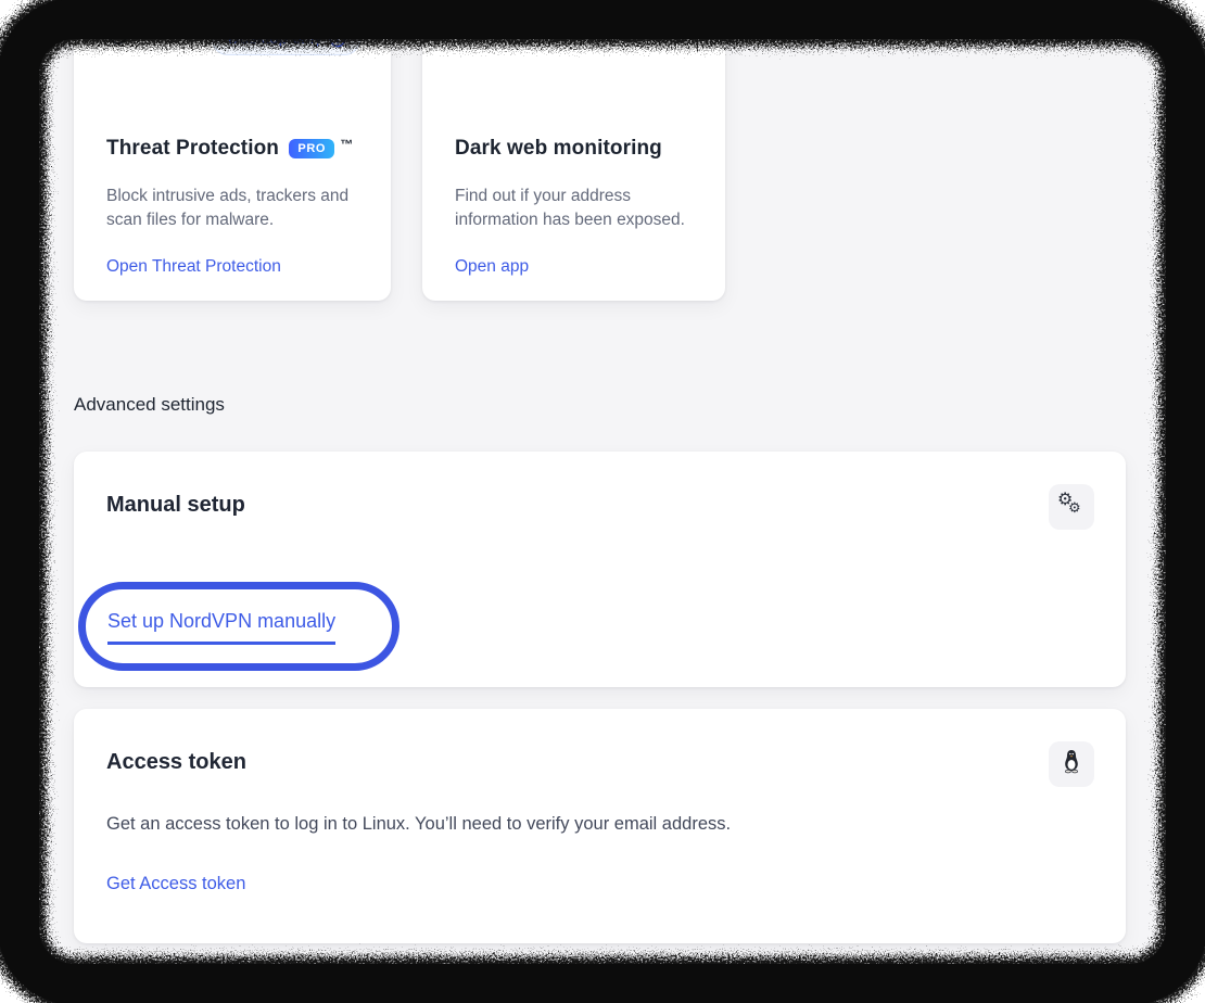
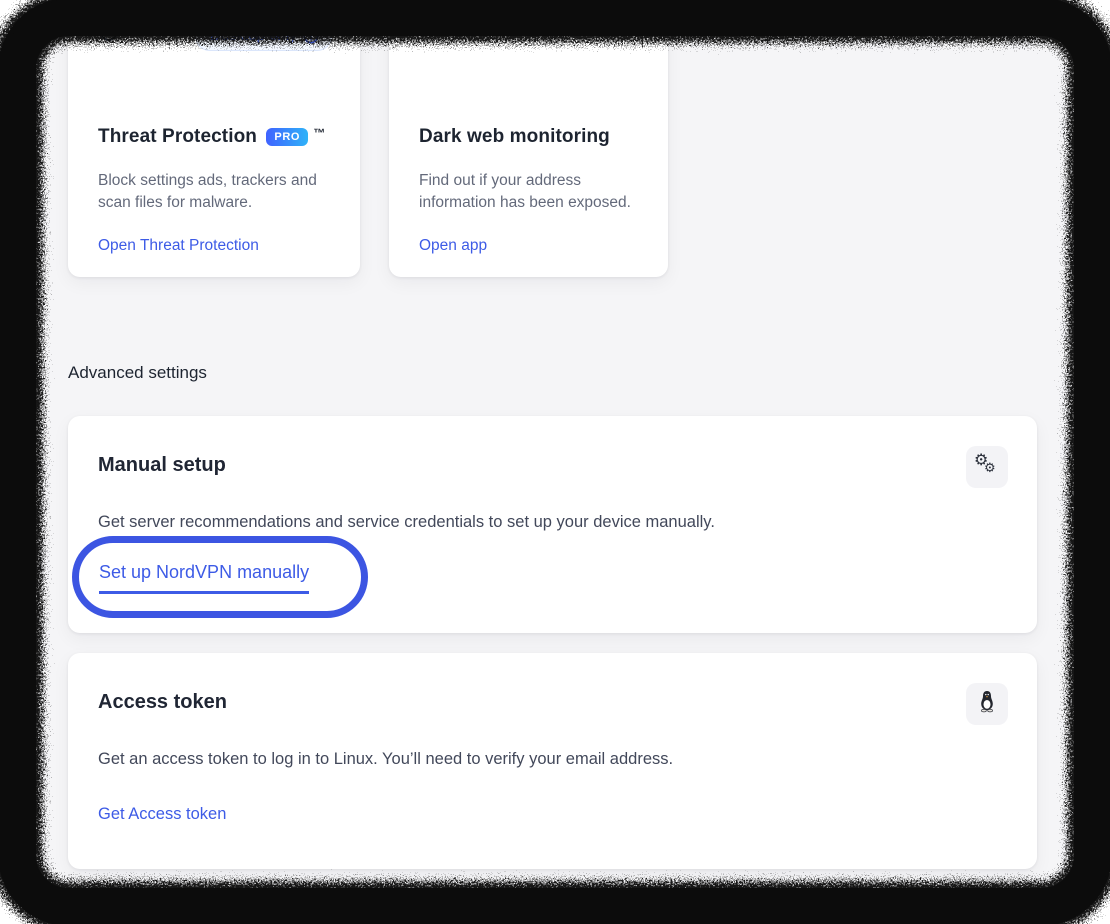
  Threat Protection PRO ™
- Block intrusive ads, trackers and scan files for malware.
+ Block settings ads, trackers and scan files for malware.
  Open Threat Protection
  Dark web monitoring
  Find out if your address information has been exposed.
  Open app
  Advanced settings
  Manual setup
  ⚙
  ⚙
+ Get server recommendations and service credentials to set up your device manually.
  Set up NordVPN manually
  Access token
  Get an access token to log in to Linux. You’ll need to verify your email address.
  Get Access token
